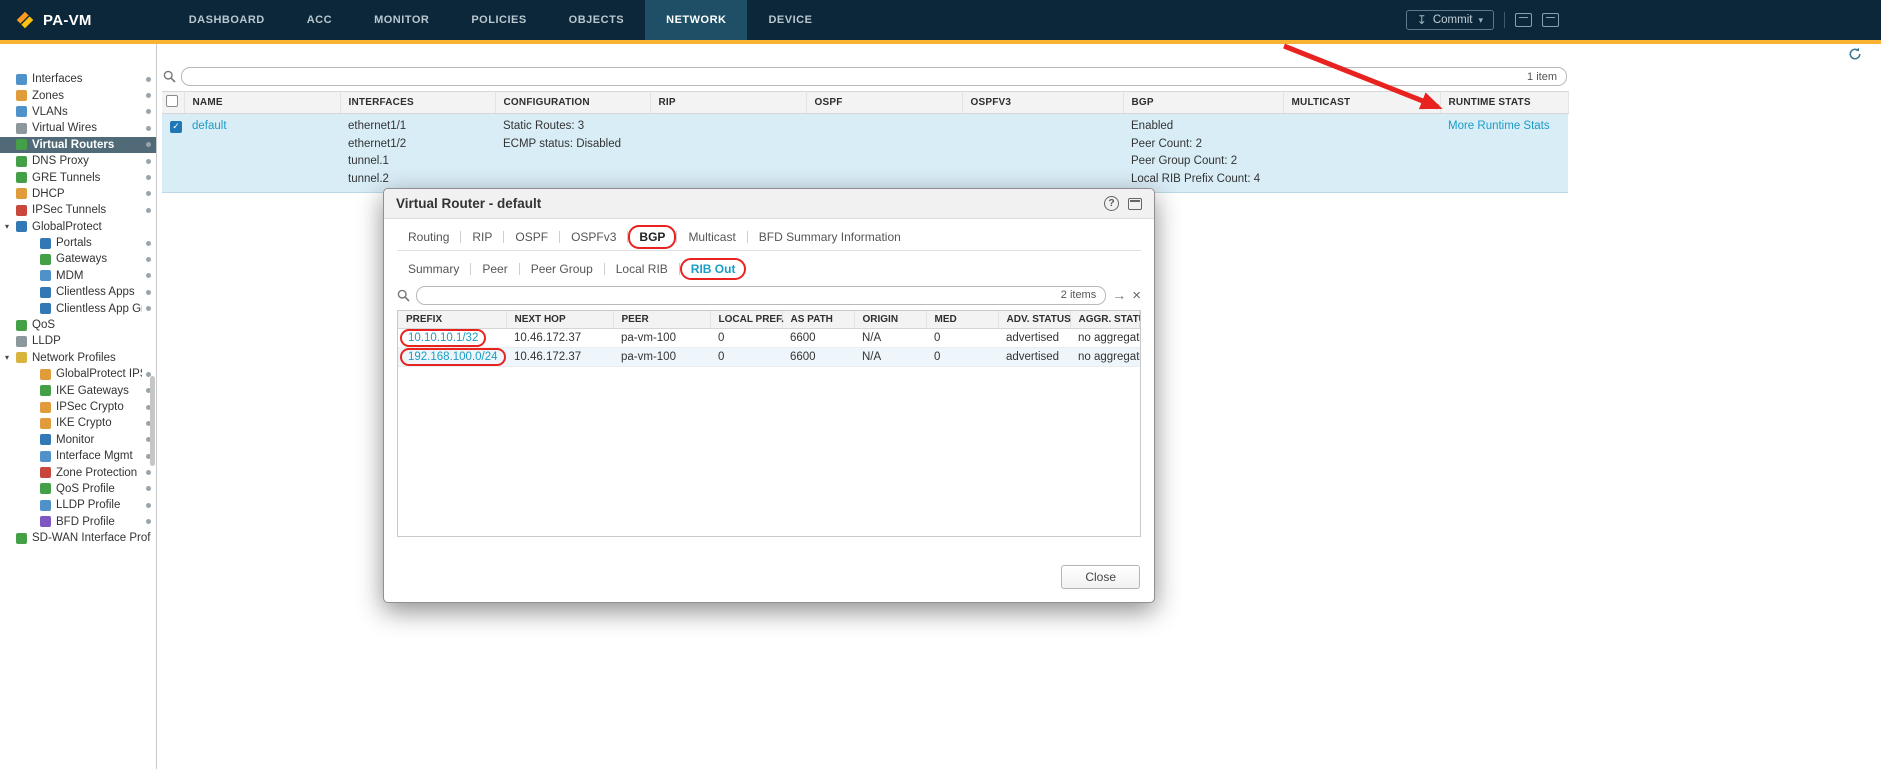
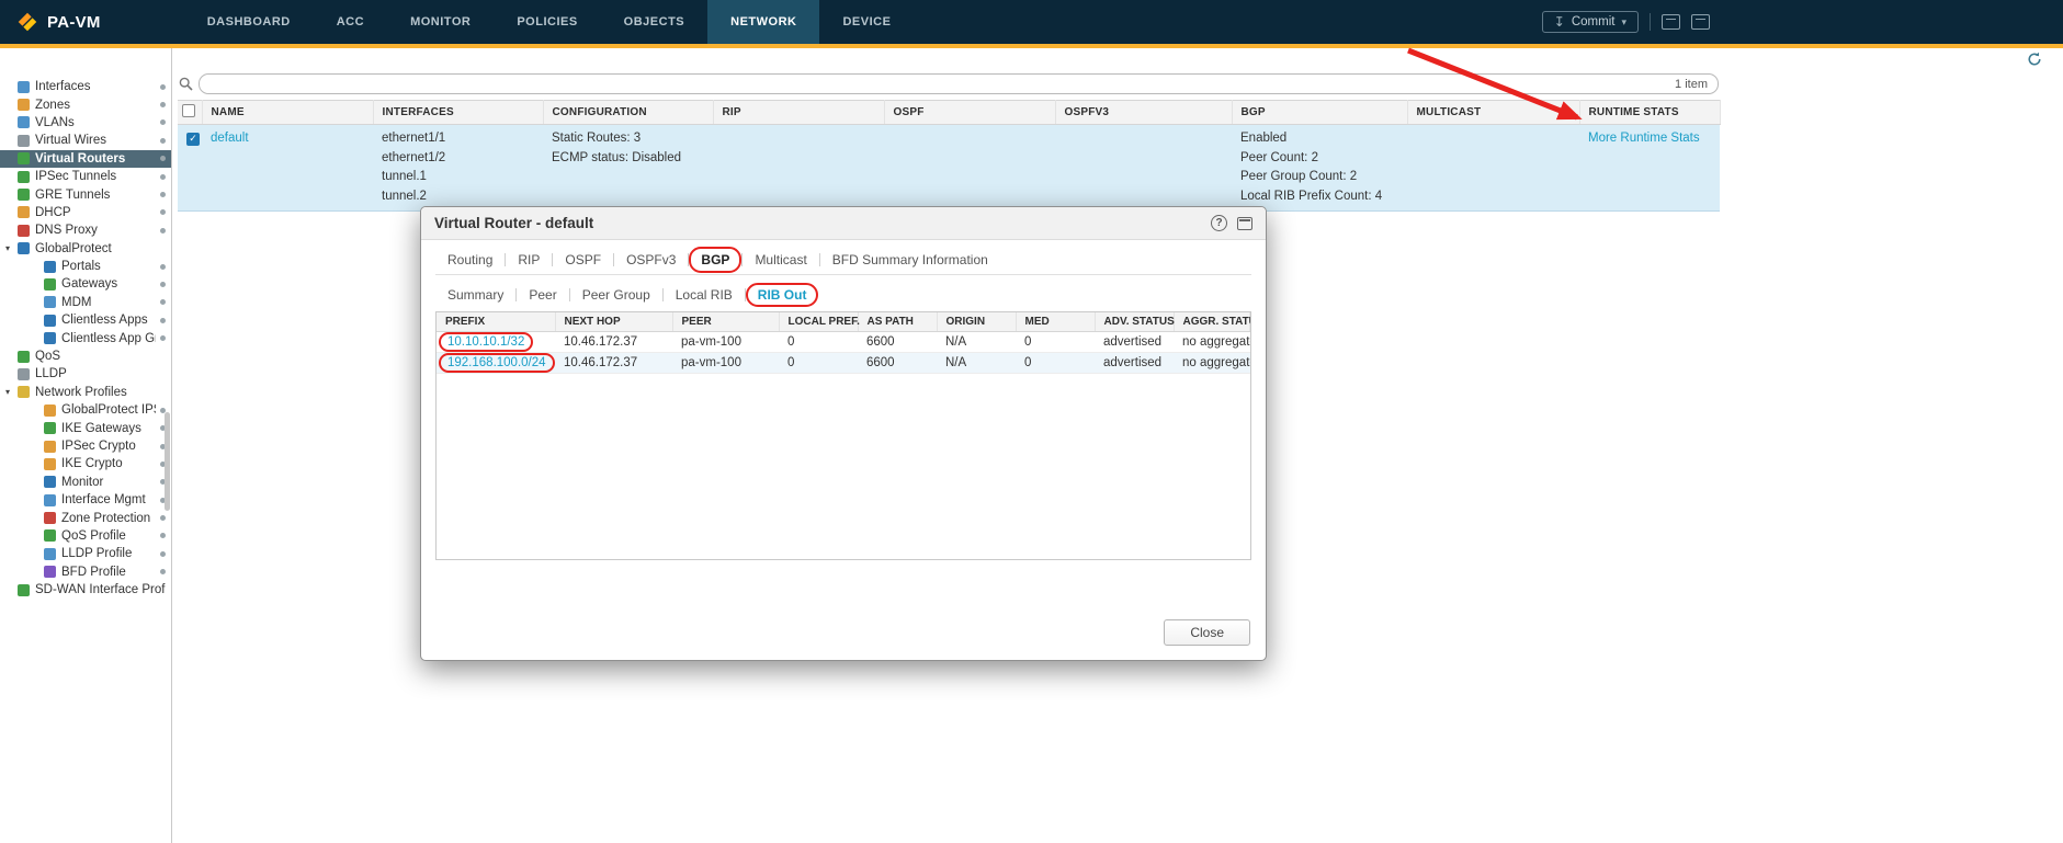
  PA-VM
  DASHBOARD
  ACC
  MONITOR
  POLICIES
  OBJECTS
  NETWORK
  DEVICE
  ↧
  Commit
  ▾
  Interfaces
  Zones
  VLANs
  Virtual Wires
  Virtual Routers
- DNS Proxy
+ IPSec Tunnels
  GRE Tunnels
  DHCP
- IPSec Tunnels
+ DNS Proxy
  ▾
  GlobalProtect
  Portals
  Gateways
  MDM
  Clientless Apps
  Clientless App G
  QoS
  LLDP
  ▾
  Network Profiles
  IKE Gateways
  IPSec Crypto
  IKE Crypto
  Monitor
  Interface Mgmt
  Zone Protection
  QoS Profile
  LLDP Profile
  BFD Profile
  SD-WAN Interface Prof
  1 item
  	NAME	INTERFACES	CONFIGURATION	RIP	OSPF	OSPFV3	BGP	MULTICAST	RUNTIME STATS
  ✓	default	ethernet1/1ethernet1/2tunnel.1tunnel.2	Static Routes: 3ECMP status: Disabled				EnabledPeer Count: 2Peer Group Count: 2Local RIB Prefix Count: 4		More Runtime Stats
  Virtual Router - default
  ?
  Routing
  RIP
  OSPF
  OSPFv3
  BGP
  Multicast
  BFD Summary Information
  Summary
  Peer
  Peer Group
  Local RIB
  RIB Out
- 2 items
- →
- ×
  PREFIX	NEXT HOP	PEER	LOCAL PREF.	AS PATH	ORIGIN	MED	ADV. STATUS	AGGR. STAT
  10.10.10.1/32	10.46.172.37	pa-vm-100	0	6600	N/A	0	advertised	no aggregat
  192.168.100.0/24	10.46.172.37	pa-vm-100	0	6600	N/A	0	advertised	no aggregat
  Close
